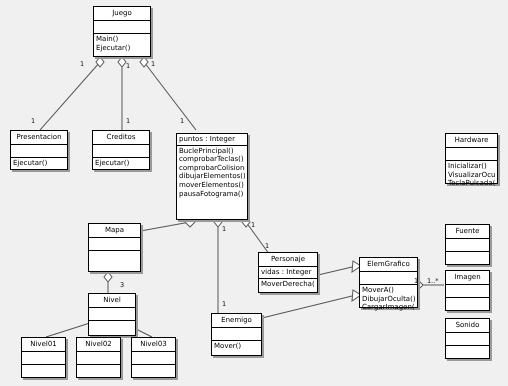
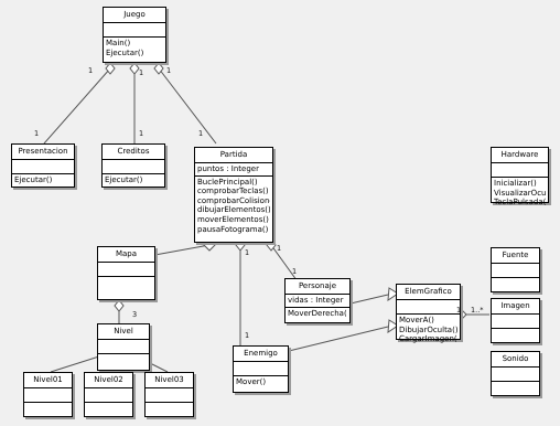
  Juego
  Main()
  Ejecutar()
  Presentacion
  Ejecutar()
  Creditos
  Ejecutar()
+ Partida
  puntos : Integer
  BuclePrincipal()
  comprobarTeclas()
  comprobarColision
  dibujarElementos()
  moverElementos()
  pausaFotograma()
  Hardware
  Inicializar()
  VisualizarOcu
  TeclaPulsada(
  Mapa
  Nivel
  Nivel01
  Nivel02
  Nivel03
  Personaje
  vidas : Integer
  MoverDerecha(
  Enemigo
  Mover()
  ElemGrafico
  MoverA()
  DibujarOculta()
  CargarImagen(
  Fuente
  Imagen
  Sonido
  1
  1
  1
  1
  1
  1
  1
  1
  1
  1
  3
  1
  1..*
